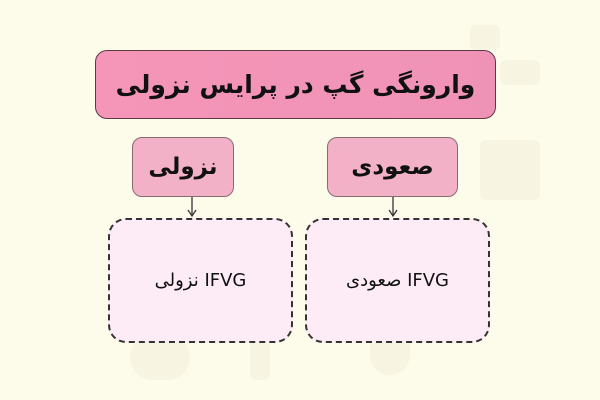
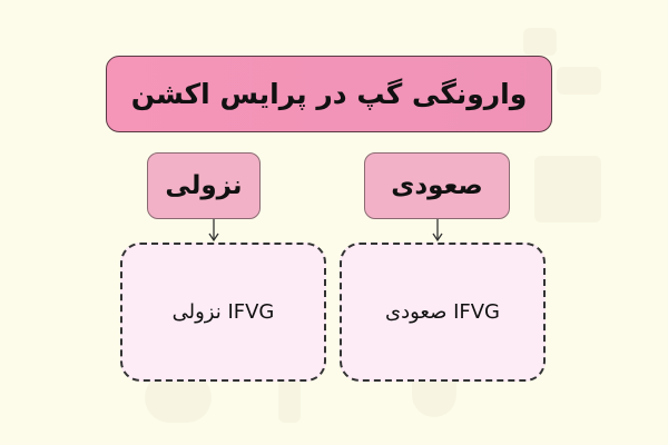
- وارونگی گپ در پرایس نزولی
+ وارونگی گپ در پرایس اکشن
  نزولی
  صعودی
  IFVG نزولی
  IFVG صعودی
